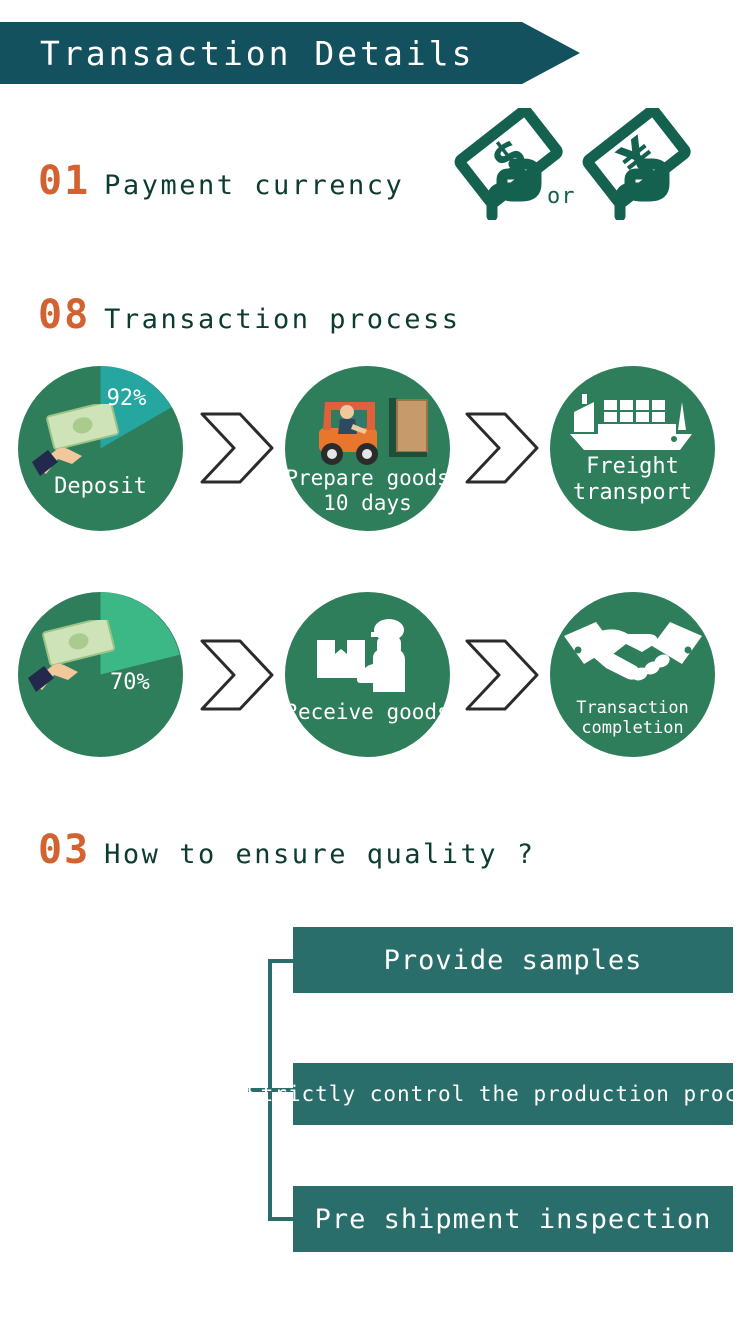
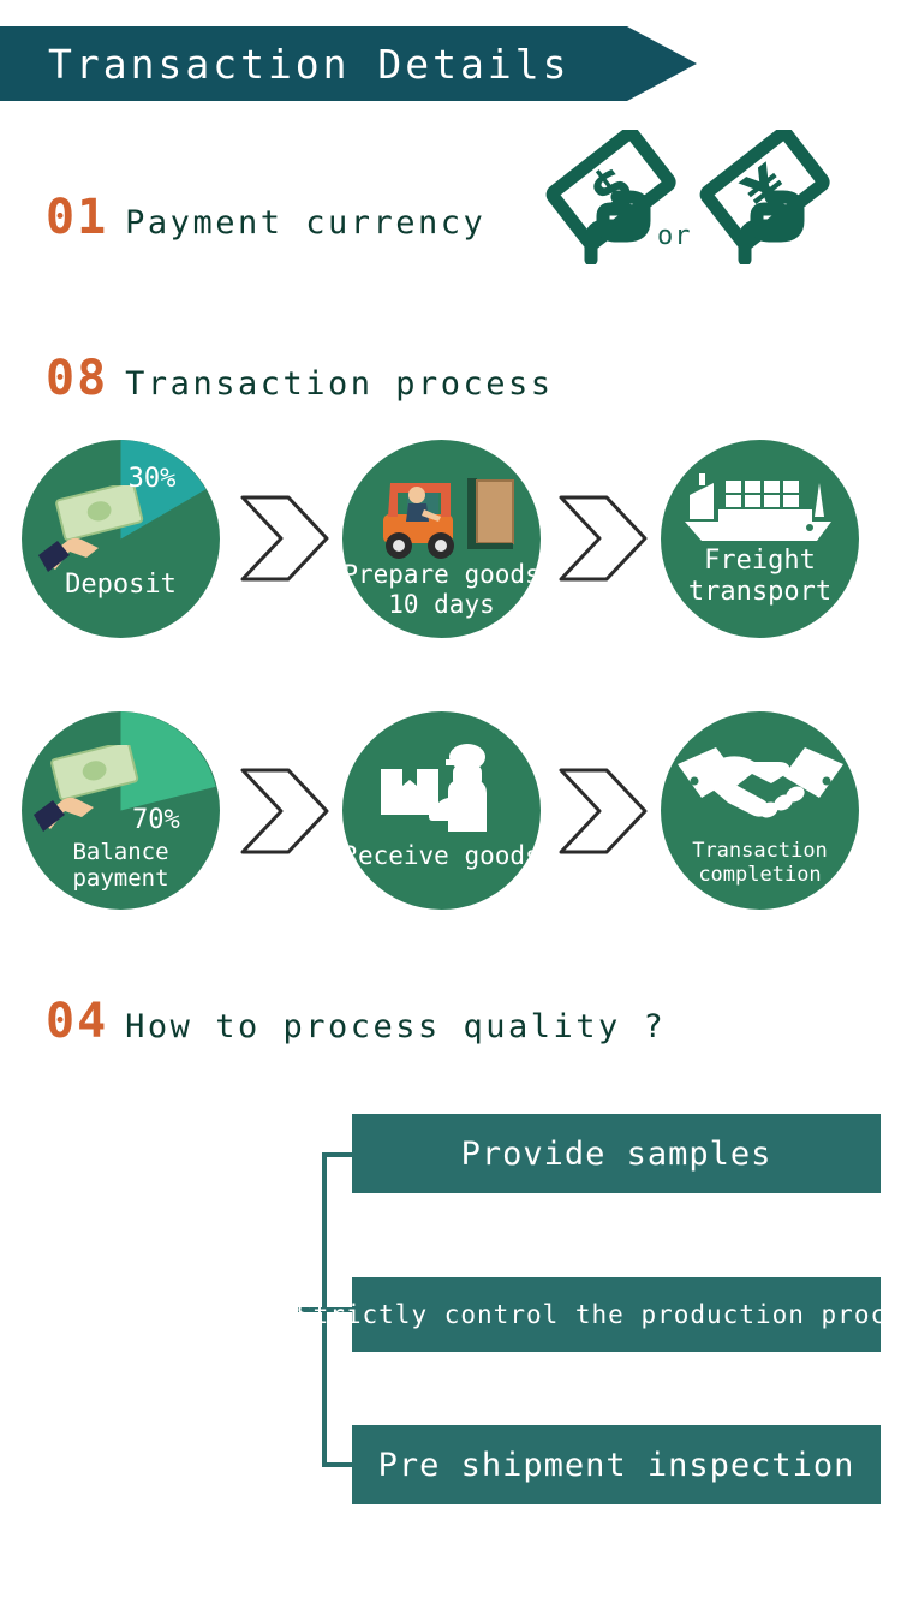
  Transaction Details
  01
  Payment currency
  or
  08
  Transaction process
- 92%
+ 30%
  Deposit
  Prepare goods
  10 days
  Freight
  transport
  70%
+ Balance payment
  Receive goods
  Transaction
  completion
- 03
+ 04
- How to ensure quality ?
+ How to process quality ?
  Provide samples
  Strictly control the production proce
  Pre shipment inspection
